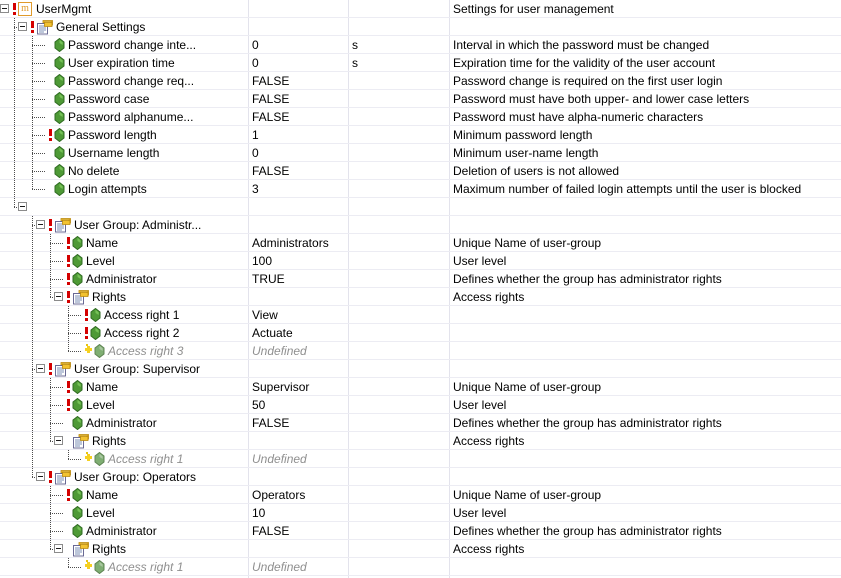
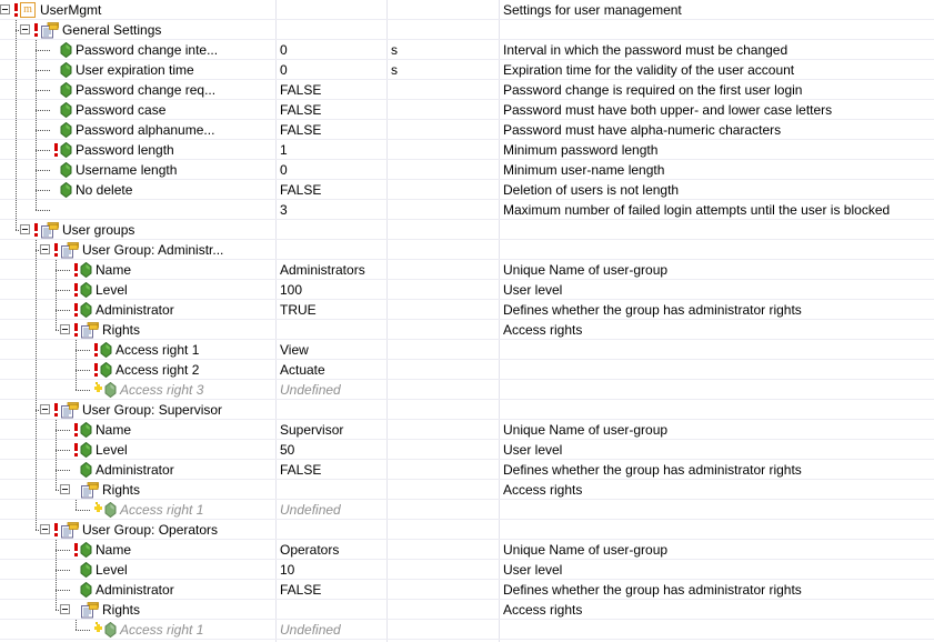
  m
  UserMgmt
  Settings for user management
  General Settings
  Password change inte...
  0
  s
  Interval in which the password must be changed
  User expiration time
  0
  s
  Expiration time for the validity of the user account
  Password change req...
  FALSE
  Password change is required on the first user login
  Password case
  FALSE
  Password must have both upper- and lower case letters
  Password alphanume...
  FALSE
  Password must have alpha-numeric characters
  Password length
  1
  Minimum password length
  Username length
  0
  Minimum user-name length
  No delete
  FALSE
- Deletion of users is not allowed
+ Deletion of users is not length
- Login attempts
  3
  Maximum number of failed login attempts until the user is blocked
+ User groups
  User Group: Administr...
  Name
  Administrators
  Unique Name of user-group
  Level
  100
  User level
  Administrator
  TRUE
  Defines whether the group has administrator rights
  Rights
  Access rights
  Access right 1
  View
  Access right 2
  Actuate
  Access right 3
  Undefined
  User Group: Supervisor
  Name
  Supervisor
  Unique Name of user-group
  Level
  50
  User level
  Administrator
  FALSE
  Defines whether the group has administrator rights
  Rights
  Access rights
  Access right 1
  Undefined
  User Group: Operators
  Name
  Operators
  Unique Name of user-group
  Level
  10
  User level
  Administrator
  FALSE
  Defines whether the group has administrator rights
  Rights
  Access rights
  Access right 1
  Undefined
